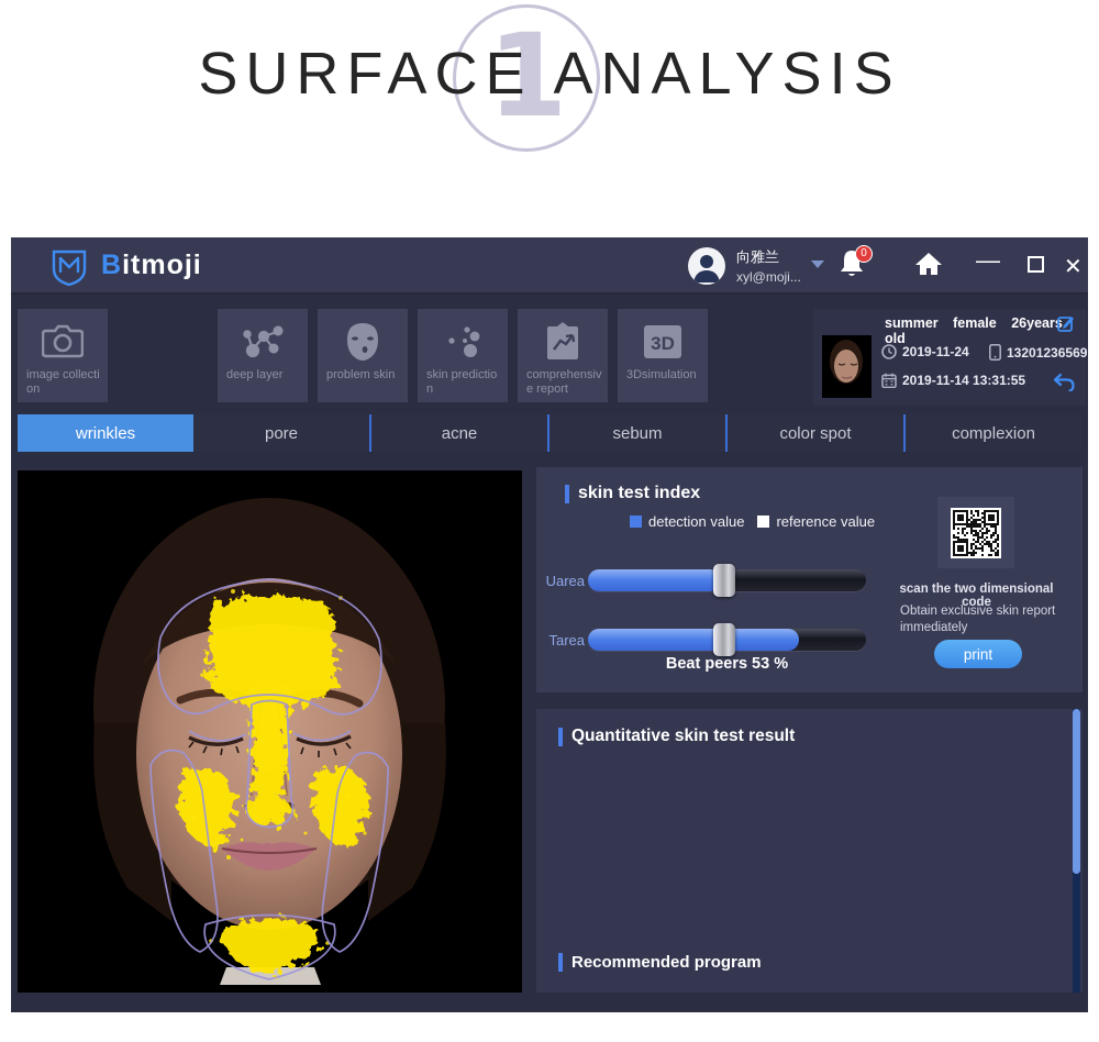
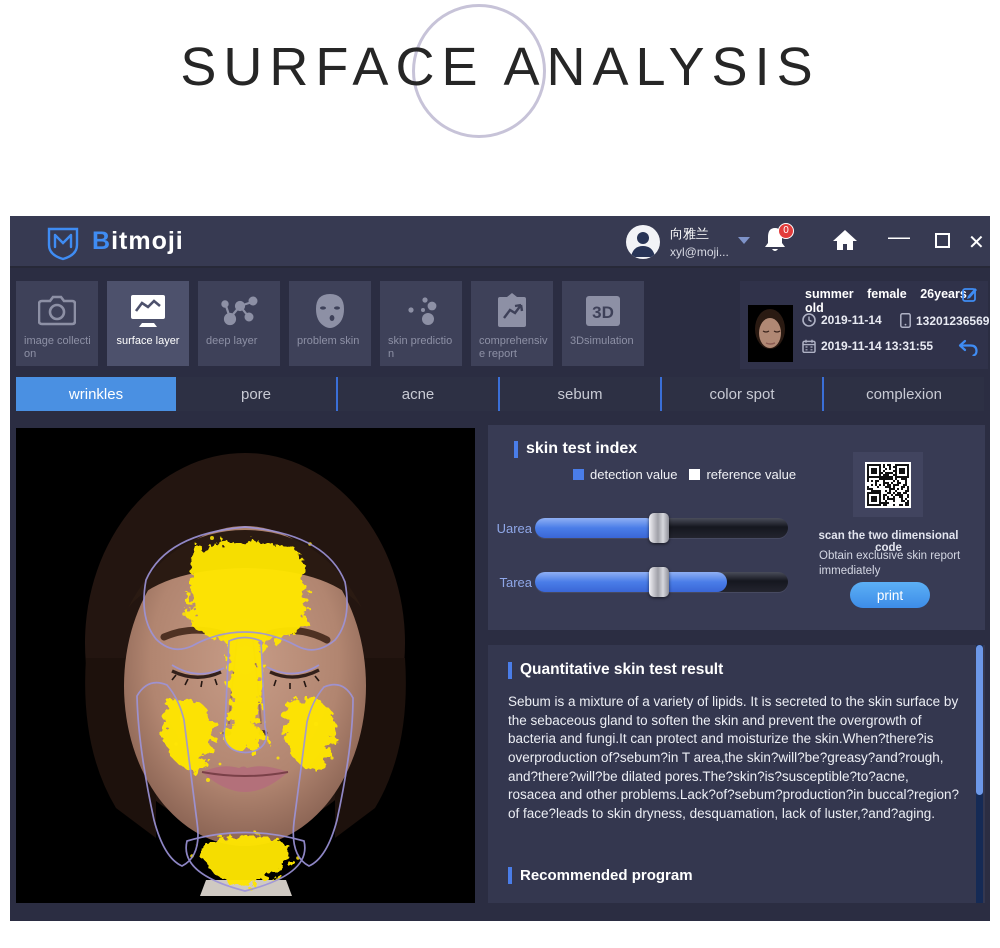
- 1
  SURFACE ANALYSIS
  Bitmoji
  向雅兰
  xyl@moji...
  0
  —
  ✕
  image collection
+ surface layer
  deep layer
  problem skin
  skin prediction
  comprehensive report
  3D
  3Dsimulation
  summer female 26year old
- 2019-11-24
+ 2019-11-14
  13201236569
  2019-11-14 13:31:55
  wrinkles
  pore
  acne
  sebum
  color spot
  complexion
  skin test index
  detection value
  reference value
  Uarea
  Tarea
- Beat peers 53 %
  scan the two dimensional code
  Obtain exclusive skin report immediately
  print
  Quantitative skin test result
+ Sebum is a mixture of a variety of lipids. It is secreted to the skin surface by the sebaceous gland to soften the skin and prevent the overgrowth of bacteria and fungi.It can protect and moisturize the skin.When?there?is overproduction of?sebum?in T area,the skin?will?be?greasy?and?rough, and?there?will?be dilated pores.The?skin?is?susceptible?to?acne, rosacea and other problems.Lack?of?sebum?production?in buccal?region?of face?leads to skin dryness, desquamation, lack of luster,?and?aging.
  Recommended program
